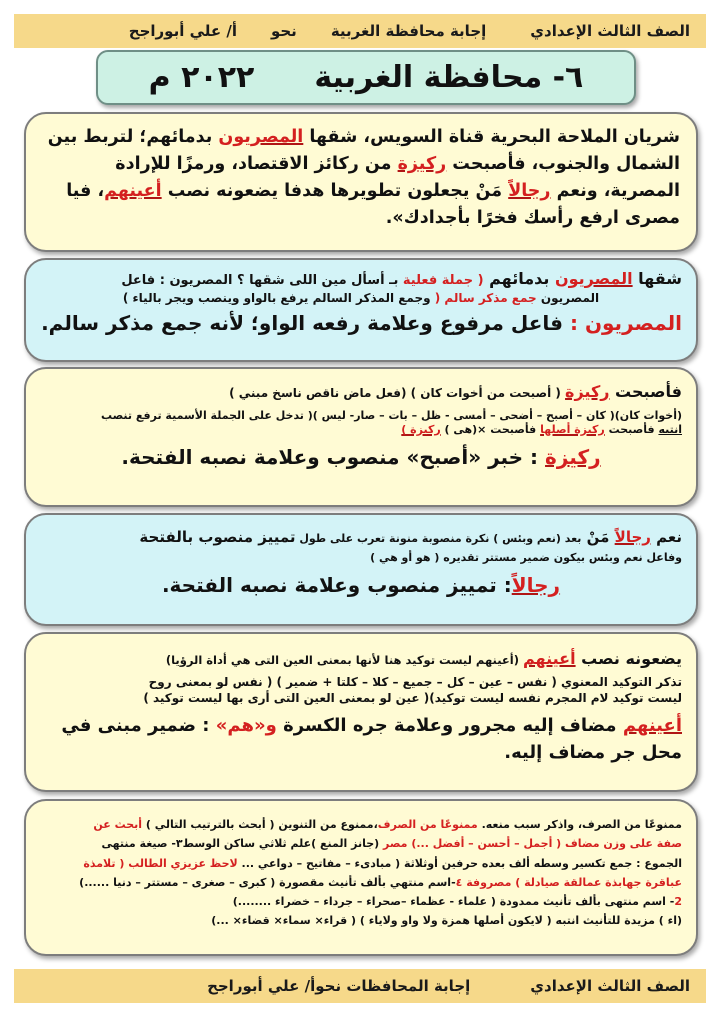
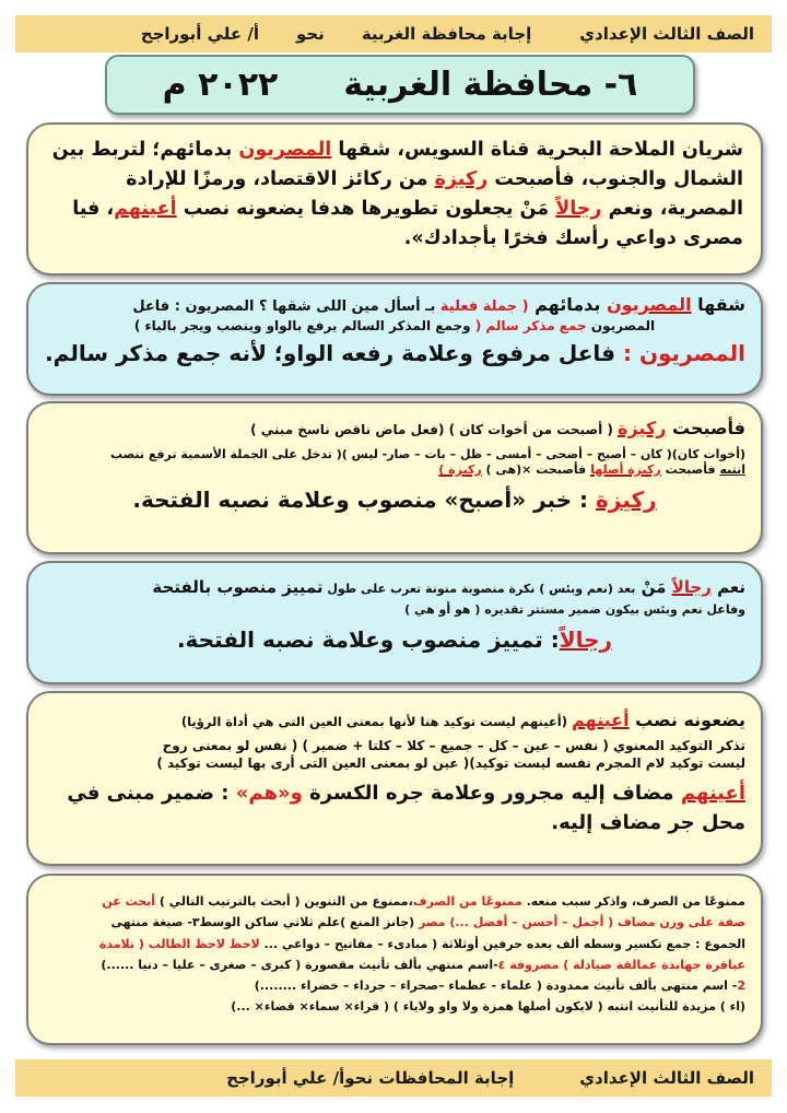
  الصف الثالث الإعدادي
  إجابة محافظة الغربية
  نحو
  أ/ علي أبوراجح
  ٦-
  محافظة الغربية
  ٢٠٢٢ م
- شريان الملاحة البحرية قناة السويس، شقها المصريون بدمائهم؛ لتربط بين الشمال والجنوب، فأصبحت ركيزة من ركائز الاقتصاد، ورمزًا للإرادة المصرية، ونعم رجالاً مَنْ يجعلون تطويرها هدفا يضعونه نصب أعينهم، فيا مصرى ارفع رأسك فخرًا بأجدادك».
+ شريان الملاحة البحرية قناة السويس، شقها المصريون بدمائهم؛ لتربط بين الشمال والجنوب، فأصبحت ركيزة من ركائز الاقتصاد، ورمزًا للإرادة المصرية، ونعم رجالاً مَنْ يجعلون تطويرها هدفا يضعونه نصب أعينهم، فيا مصرى دواعي رأسك فخرًا بأجدادك».
  شقها المصريون بدمائهم ( جملة فعلية بـ أسأل مين اللى شقها ؟ المصريون : فاعل
  المصريون جمع مذكر سالم ( وجمع المذكر السالم يرفع بالواو وينصب ويجر بالياء )
  المصريون : فاعل مرفوع وعلامة رفعه الواو؛ لأنه جمع مذكر سالم.
  فأصبحت ركيزة ( أصبحت من أخوات كان ) (فعل ماض ناقص ناسخ مبني )
  (أخوات كان)( كان – أصبح – أضحى – أمسى - ظل – بات – صار- ليس )( تدخل على الجملة الأسمية ترفع تنصب
  انتبه فأصبحت ركيزة أصلها فأصبحت ×(هى ) ركيزة )
  ركيزة : خبر «أصبح» منصوب وعلامة نصبه الفتحة.
  نعم رجالاً مَنْ بعد (نعم وبئس ) نكرة منصوبة منونة تعرب على طول تمييز منصوب بالفتحة
  وفاعل نعم وبئس بيكون ضمير مستتر تقديره ( هو أو هي )
  رجالاً: تمييز منصوب وعلامة نصبه الفتحة.
  يضعونه نصب أعينهم (أعينهم ليست توكيد هنا لأنها بمعنى العين التى هي أداة الرؤيا)
  تذكر التوكيد المعنوي ( نفس – عين – كل – جميع – كلا – كلتا + ضمير ) ( نفس لو بمعنى روح
  ليست توكيد لام المجرم نفسه ليست توكيد)( عين لو بمعنى العين التى أرى بها ليست توكيد )
  أعينهم مضاف إليه مجرور وعلامة جره الكسرة و«هم» : ضمير مبنى في محل جر مضاف إليه.
  ممنوعًا من الصرف، واذكر سبب منعه. ممنوعًا من الصرف،ممنوع من التنوين ( أبحث بالترتيب التالي ) أبحث عن
  صفة على وزن مضاف ( أجمل – أحسن – أفضل ...) مصر (جانز المنع )علم ثلاثي ساكن الوسط٣- صيغة منتهى
- الجموع : جمع تكسير وسطه ألف بعده حرفين أوثلاثة ( مبادىء – مفاتيح – دواعي ... لاحظ عزيزي الطالب ( تلامذة
+ الجموع : جمع تكسير وسطه ألف بعده حرفين أوثلاثة ( مبادىء – مفاتيح – دواعي ... لاحظ لاحظ الطالب ( تلامذة
- عباقرة جهابذة عمالقة صيادلة ) مصروفة ٤-اسم منتهي بألف تأنيث مقصورة ( كبرى – صغرى – مستتر – دنيا ......)
+ عباقرة جهابذة عمالقة صيادلة ) مصروفة ٤-اسم منتهي بألف تأنيث مقصورة ( كبرى – صغرى – عليا – دنيا ......)
  2- اسم منتهى بألف تأنيث ممدودة ( علماء - عظماء –صحراء – جرداء – خضراء ........)
  (اء ) مزيدة للتأنيث انتبه ( لايكون أصلها همزة ولا واو ولاياء ) ( قراء× سماء× قضاء× ...)
  الصف الثالث الإعدادي
  إجابة المحافظات نحو
  أ/ علي أبوراجح
